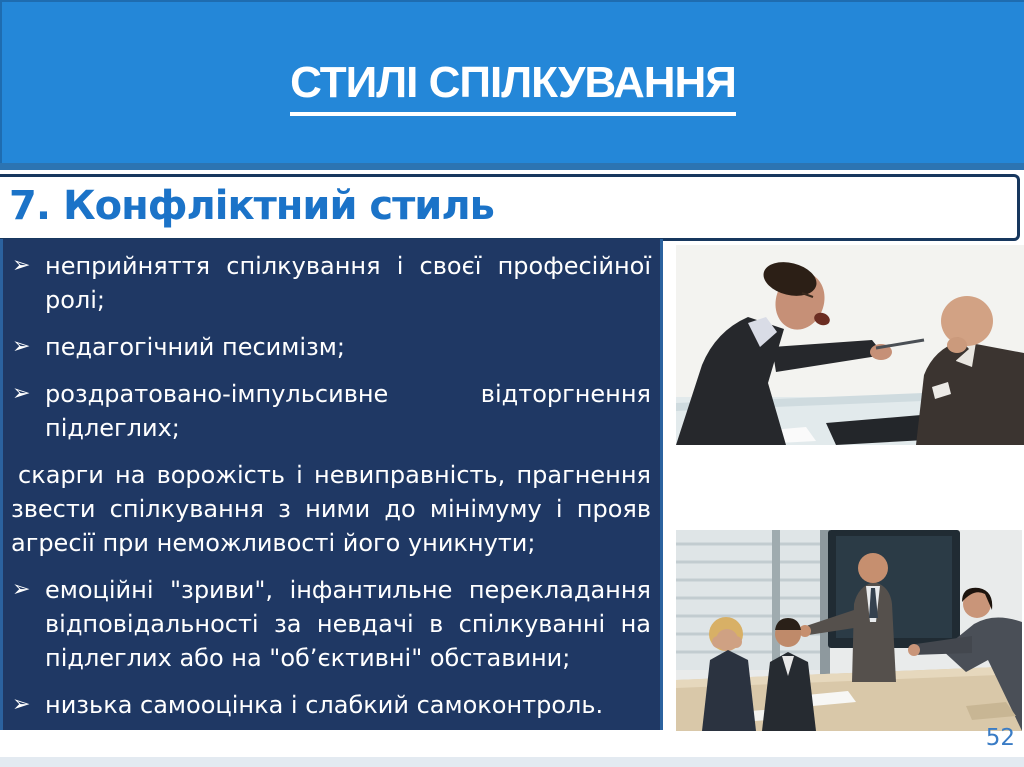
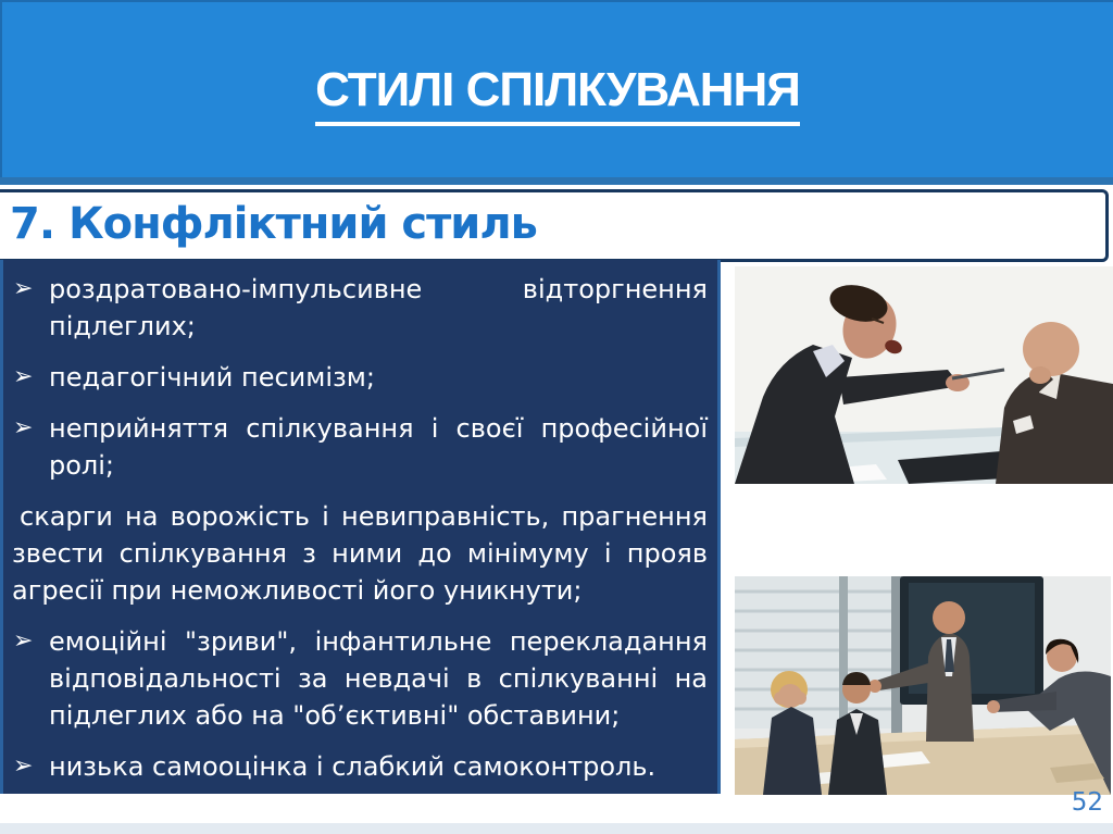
  СТИЛІ СПІЛКУВАННЯ
  7. Конфліктний стиль
  ➢
- неприйняття спілкування і своєї професійної ролі;
+ роздратовано-імпульсивне відторгнення підлеглих;
  ➢
  педагогічний песимізм;
  ➢
- роздратовано-імпульсивне відторгнення підлеглих;
+ неприйняття спілкування і своєї професійної ролі;
  скарги на ворожість і невиправність, прагнення звести спілкування з ними до мінімуму і прояв агресії при неможливості його уникнути;
  ➢
  емоційні "зриви", інфантильне перекладання відповідальності за невдачі в спілкуванні на підлеглих або на "об’єктивні" обставини;
  ➢
  низька самооцінка і слабкий самоконтроль.
  52
